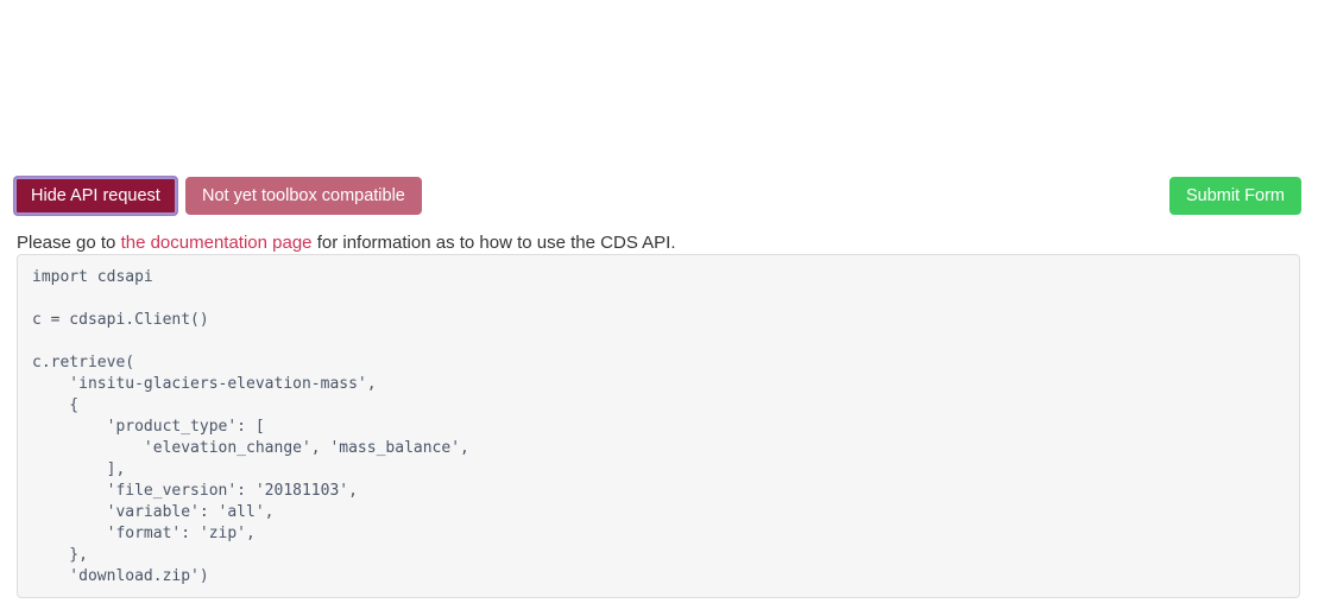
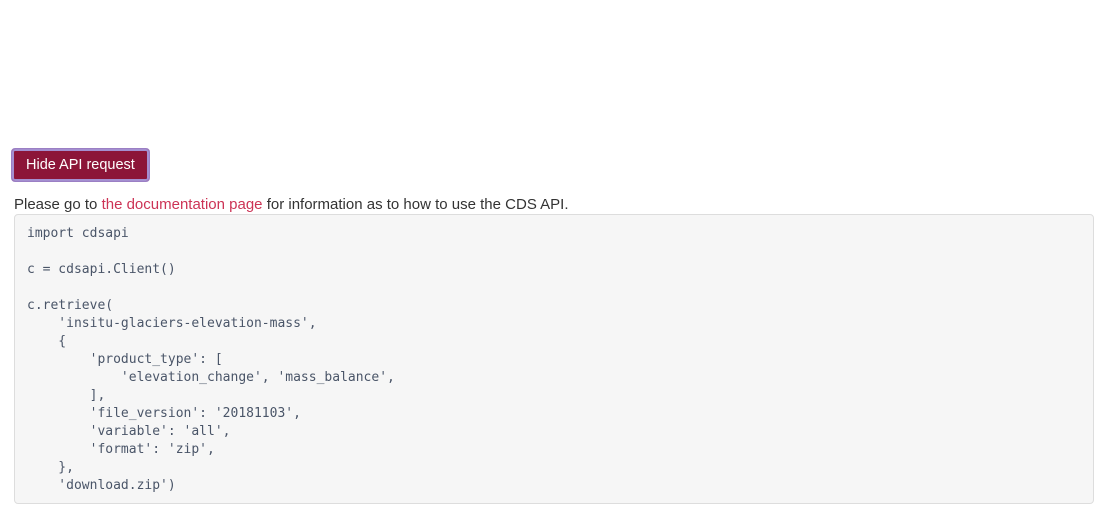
  Hide API request
- Not yet toolbox compatible
- Submit Form
  Please go to the documentation page for information as to how to use the CDS API.
  import cdsapi
  c = cdsapi.Client()
  c.retrieve(
  'insitu-glaciers-elevation-mass',
  {
  'product_type': [
  'elevation_change', 'mass_balance',
  ],
  'file_version': '20181103',
  'variable': 'all',
  'format': 'zip',
  },
  'download.zip')
